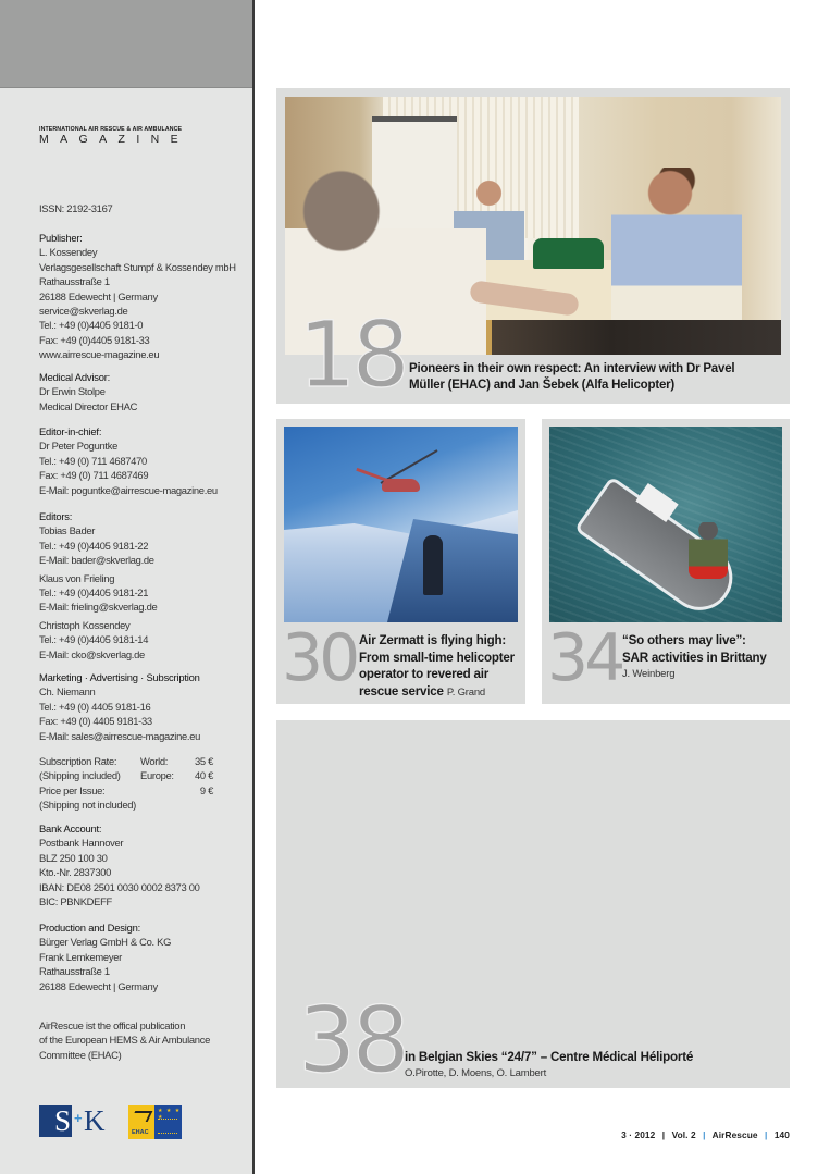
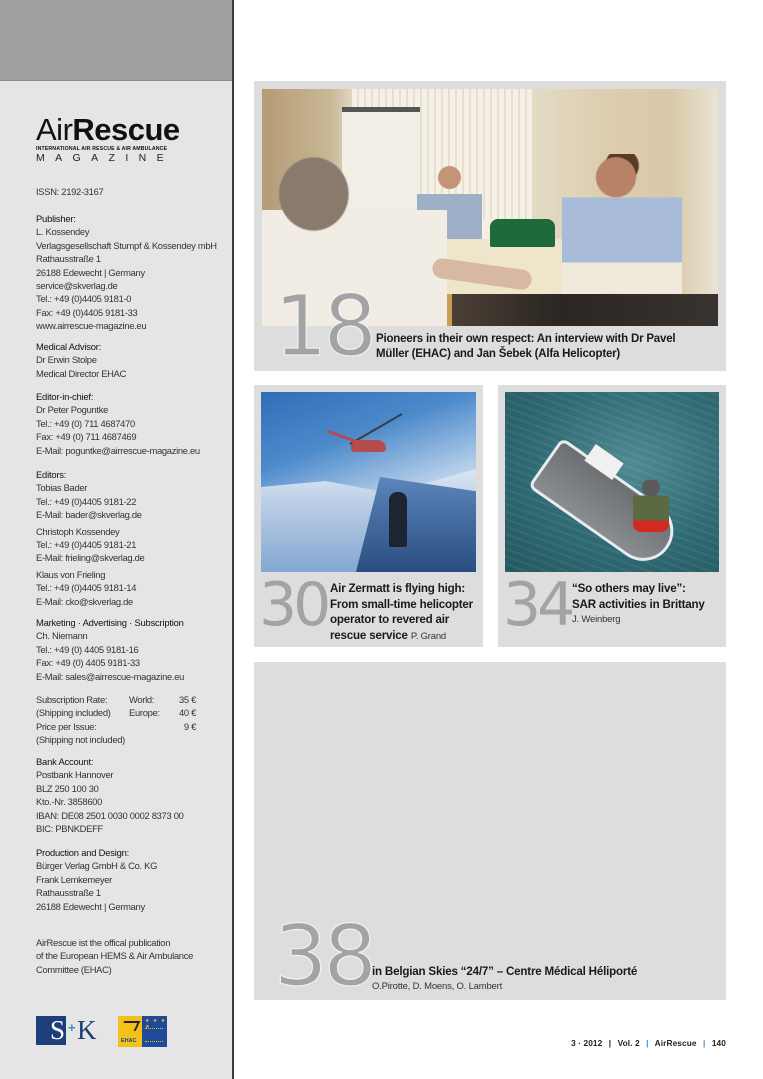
+ AirRescue
  MAGAZINE
  ISSN: 2192-3167
  Publisher:
  L. Kossendey
  Verlagsgesellschaft Stumpf & Kossendey mbH
  Rathausstraße 1
  26188 Edewecht | Germany
  service@skverlag.de
  Tel.: +49 (0)4405 9181-0
  Fax: +49 (0)4405 9181-33
  www.airrescue-magazine.eu
  Medical Advisor:
  Dr Erwin Stolpe
  Medical Director EHAC
  Editor-in-chief:
  Dr Peter Poguntke
  Tel.: +49 (0) 711 4687470
  Fax: +49 (0) 711 4687469
  E-Mail: poguntke@airrescue-magazine.eu
  Editors:
  Tobias Bader
  Tel.: +49 (0)4405 9181-22
  E-Mail: bader@skverlag.de
- Klaus von Frieling
+ Christoph Kossendey
  Tel.: +49 (0)4405 9181-21
  E-Mail: frieling@skverlag.de
- Christoph Kossendey
+ Klaus von Frieling
  Tel.: +49 (0)4405 9181-14
  E-Mail: cko@skverlag.de
  Marketing · Advertising · Subscription
  Ch. Niemann
  Tel.: +49 (0) 4405 9181-16
  Fax: +49 (0) 4405 9181-33
  E-Mail: sales@airrescue-magazine.eu
  Subscription Rate:
  World:
  35 €
  (Shipping included)
  Europe:
  40 €
  Price per Issue:
  9 €
  (Shipping not included)
  Bank Account:
  Postbank Hannover
  BLZ 250 100 30
- Kto.-Nr. 2837300
+ Kto.-Nr. 3858600
  IBAN: DE08 2501 0030 0002 8373 00
  BIC: PBNKDEFF
  Production and Design:
  Bürger Verlag GmbH & Co. KG
  Frank Lemkemeyer
  Rathausstraße 1
  26188 Edewecht | Germany
  AirRescue ist the offical publication
  of the European HEMS & Air Ambulance
  Committee (EHAC)
  S
  +
  K
  18
  Pioneers in their own respect: An interview with Dr Pavel
  Müller (EHAC) and Jan Šebek (Alfa Helicopter)
  30
  Air Zermatt is flying high:
  From small-time helicopter
  operator to revered air
  rescue service P. Grand
  34
  “So others may live”:
  SAR activities in Brittany
  J. Weinberg
  38
  in Belgian Skies “24/7” – Centre Médical Héliporté
  O.Pirotte, D. Moens, O. Lambert
  3 · 2012 | Vol. 2 | AirRescue | 140
